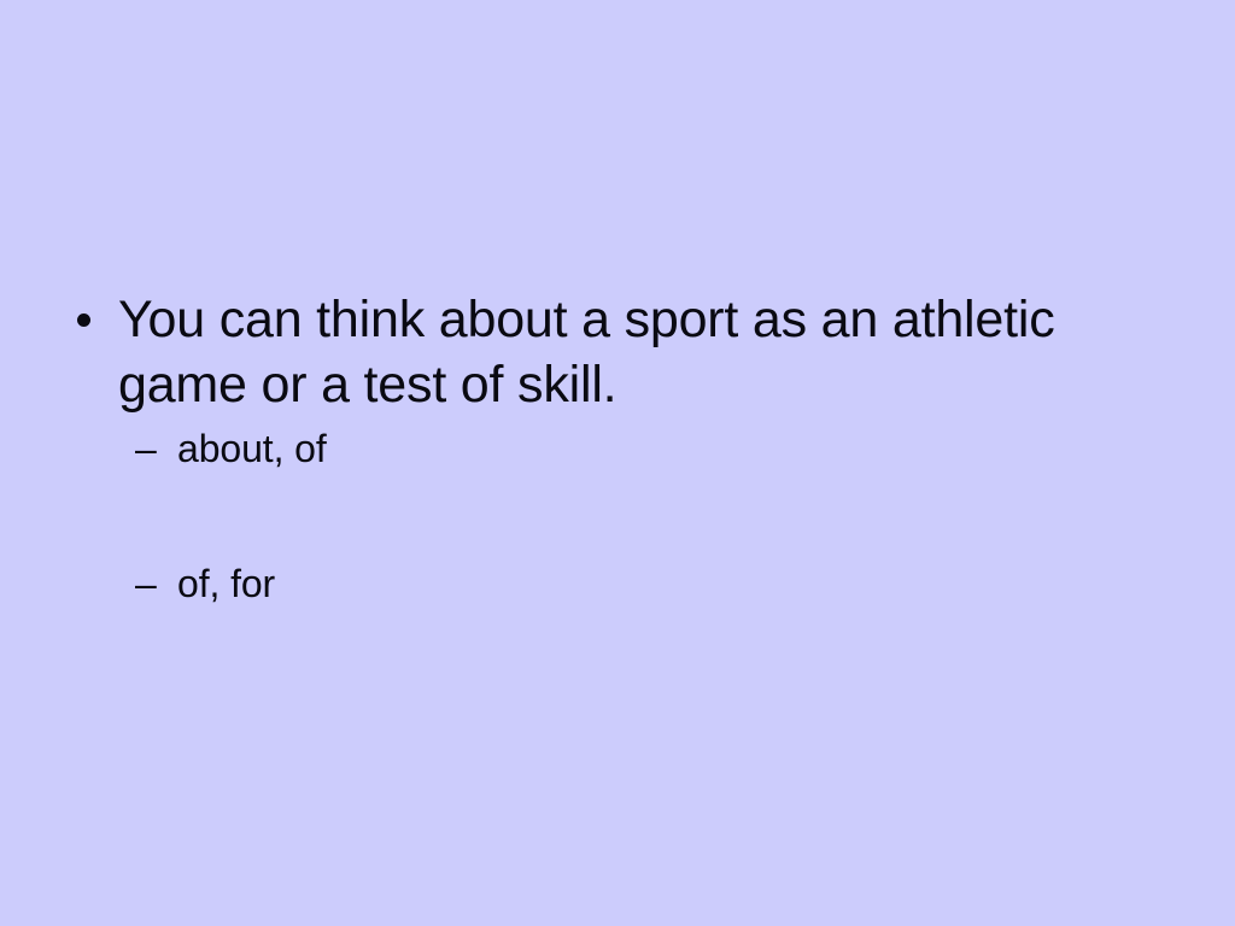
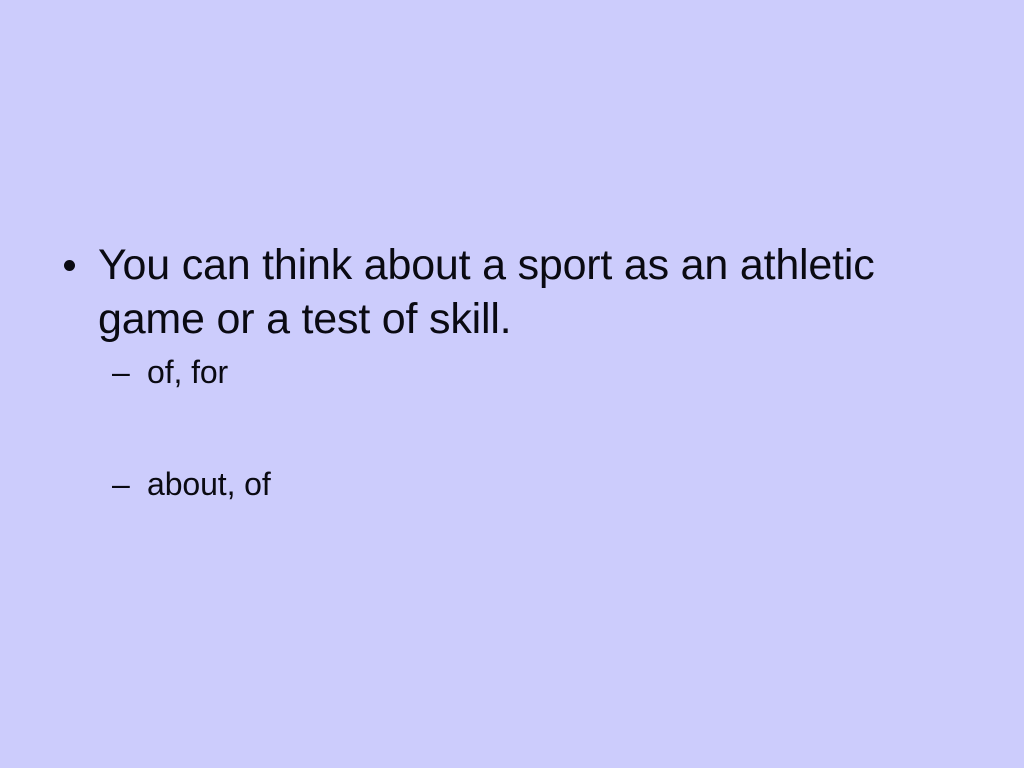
  You can think about a sport as an athletic game or a test of skill.
  –
- about, of
+ of, for
  –
- of, for
+ about, of
